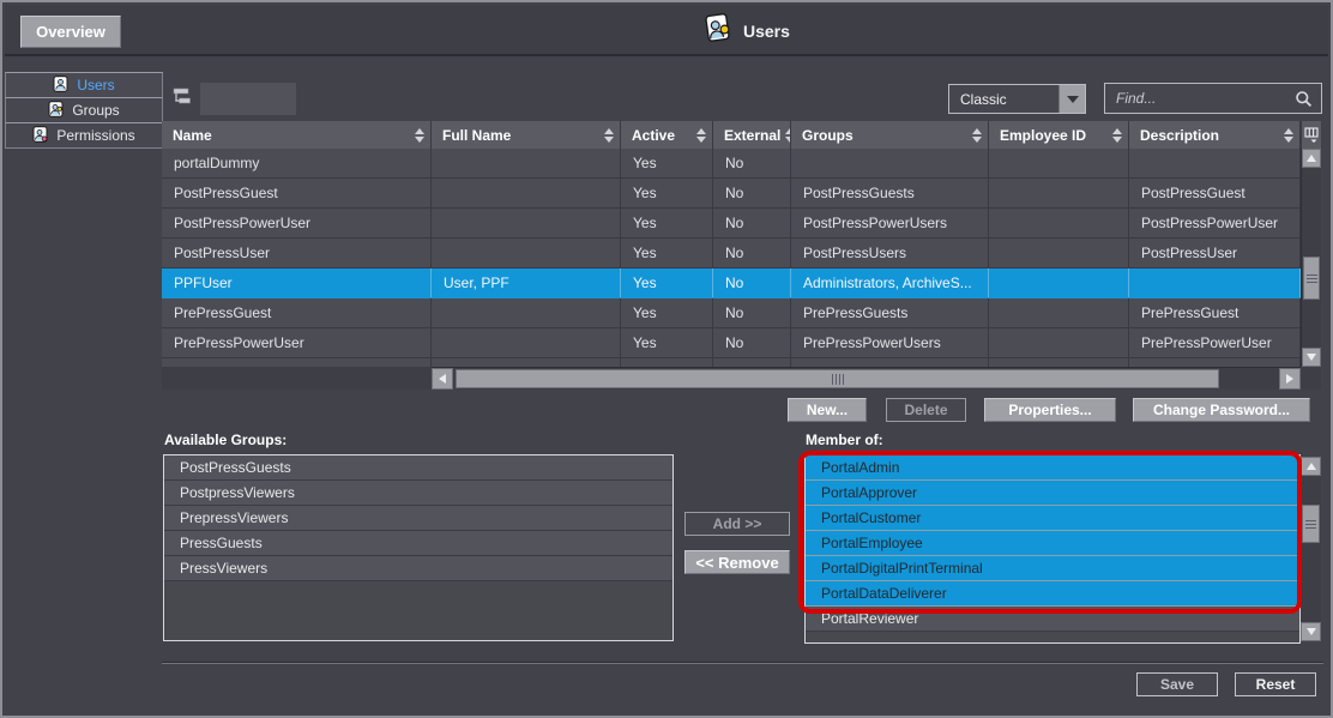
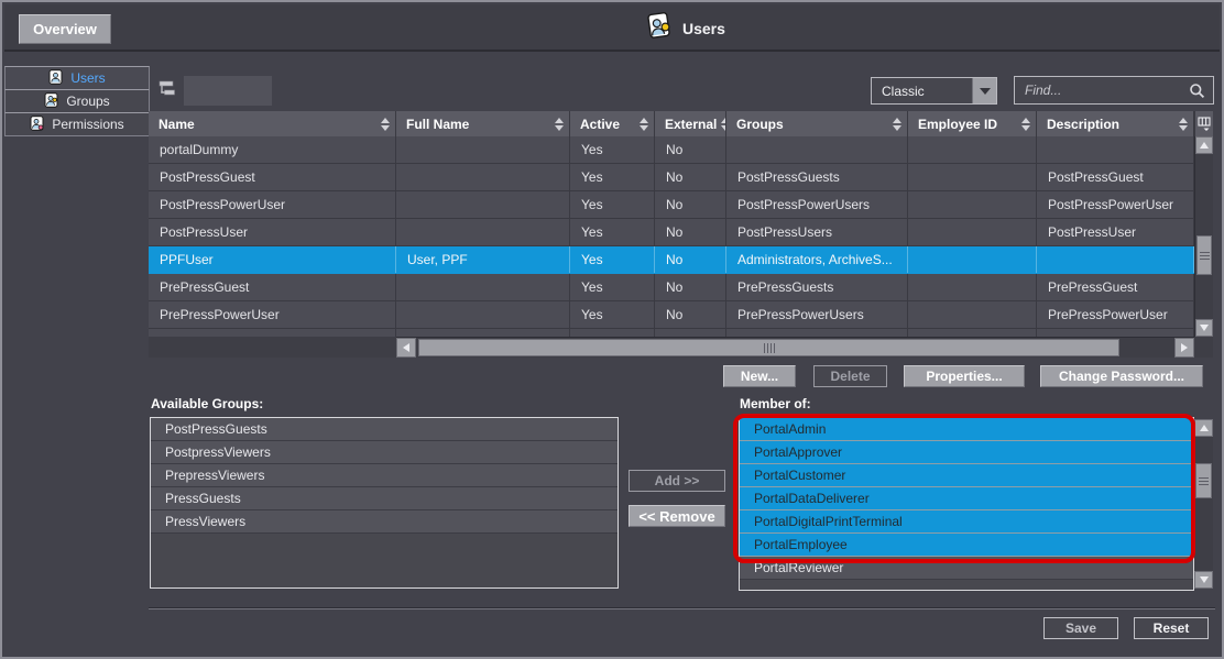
  Overview
  Users
  Users
  Groups
  Permissions
  Classic
  Find...
  Name
  Full Name
  Active
  External
  Groups
  Employee ID
  Description
  portalDummy
  Yes
  No
  PostPressGuest
  Yes
  No
  PostPressGuests
  PostPressGuest
  PostPressPowerUser
  Yes
  No
  PostPressPowerUsers
  PostPressPowerUser
  PostPressUser
  Yes
  No
  PostPressUsers
  PostPressUser
  PPFUser
  User, PPF
  Yes
  No
  Administrators, ArchiveS...
  PrePressGuest
  Yes
  No
  PrePressGuests
  PrePressGuest
  PrePressPowerUser
  Yes
  No
  PrePressPowerUsers
  PrePressPowerUser
  New...
  Delete
  Properties...
  Change Password...
  Available Groups:
  PostPressGuests
  PostpressViewers
  PrepressViewers
  PressGuests
  PressViewers
  Add >>
  << Remove
  Member of:
  PortalAdmin
  PortalApprover
  PortalCustomer
- PortalEmployee
+ PortalDataDeliverer
  PortalDigitalPrintTerminal
- PortalDataDeliverer
+ PortalEmployee
  PortalReviewer
  Save
  Reset
